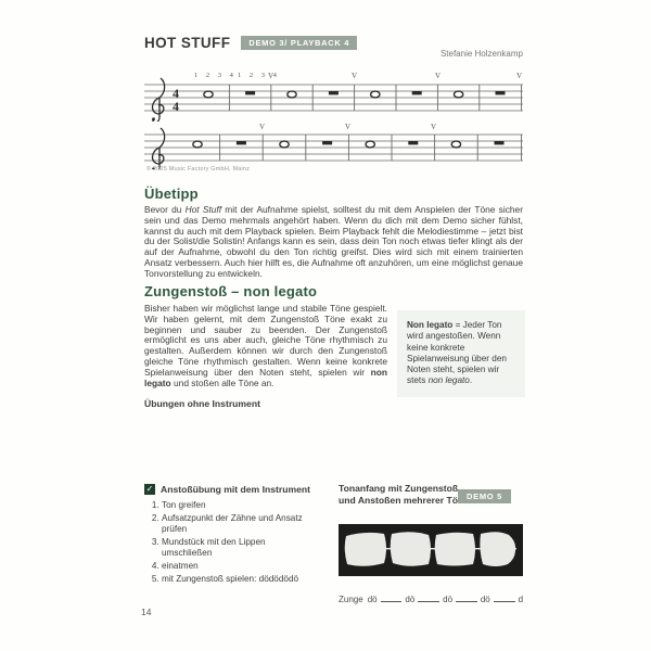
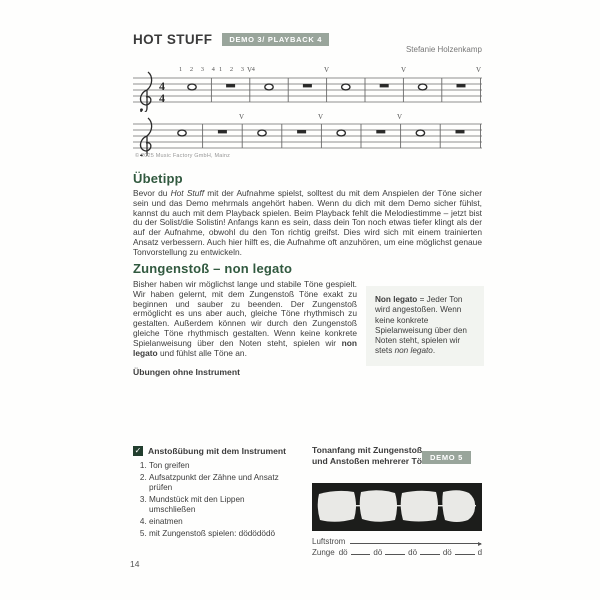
  HOT STUFF DEMO 3/ PLAYBACK 4
  Stefanie Holzenkamp
  4
  4
  V
  V
  V
  V
  V
  V
  V
  Übetipp
  Bevor du Hot Stuff mit der Aufnahme spielst, solltest du mit dem Anspielen der Töne sicher sein und das Demo mehrmals angehört haben. Wenn du dich mit dem Demo sicher fühlst, kannst du auch mit dem Playback spielen. Beim Playback fehlt die Melodiestimme – jetzt bist du der Solist/die Solistin! Anfangs kann es sein, dass dein Ton noch etwas tiefer klingt als der auf der Aufnahme, obwohl du den Ton richtig greifst. Dies wird sich mit einem trainierten Ansatz verbessern. Auch hier hilft es, die Aufnahme oft anzuhören, um eine möglichst genaue Tonvorstellung zu entwickeln.
  Zungenstoß – non legato
- Bisher haben wir möglichst lange und stabile Töne gespielt. Wir haben gelernt, mit dem Zungenstoß Töne exakt zu beginnen und sauber zu beenden. Der Zungenstoß ermöglicht es uns aber auch, gleiche Töne rhythmisch zu gestalten. Außerdem können wir durch den Zungenstoß gleiche Töne rhythmisch gestalten. Wenn keine konkrete Spielanweisung über den Noten steht, spielen wir non legato und stoßen alle Töne an.
+ Bisher haben wir möglichst lange und stabile Töne gespielt. Wir haben gelernt, mit dem Zungenstoß Töne exakt zu beginnen und sauber zu beenden. Der Zungenstoß ermöglicht es uns aber auch, gleiche Töne rhythmisch zu gestalten. Außerdem können wir durch den Zungenstoß gleiche Töne rhythmisch gestalten. Wenn keine konkrete Spielanweisung über den Noten steht, spielen wir non legato und fühlst alle Töne an.
  Non legato = Jeder Ton wird angestoßen. Wenn keine konkrete Spielanweisung über den Noten steht, spielen wir stets non legato.
  Übungen ohne Instrument
  ✓
  Anstoßübung mit dem Instrument
  Ton greifen
  Aufsatzpunkt der Zähne und Ansatz prüfen
  Mundstück mit den Lippen umschließen
  einatmen
  mit Zungenstoß spielen: dödödödö
  Tonanfang mit Zungenstoß
  und Anstoßen mehrerer Tö
  DEMO 5
+ Luftstrom
  Zunge
  dö
  dö
  dö
  dö
  d
  14
